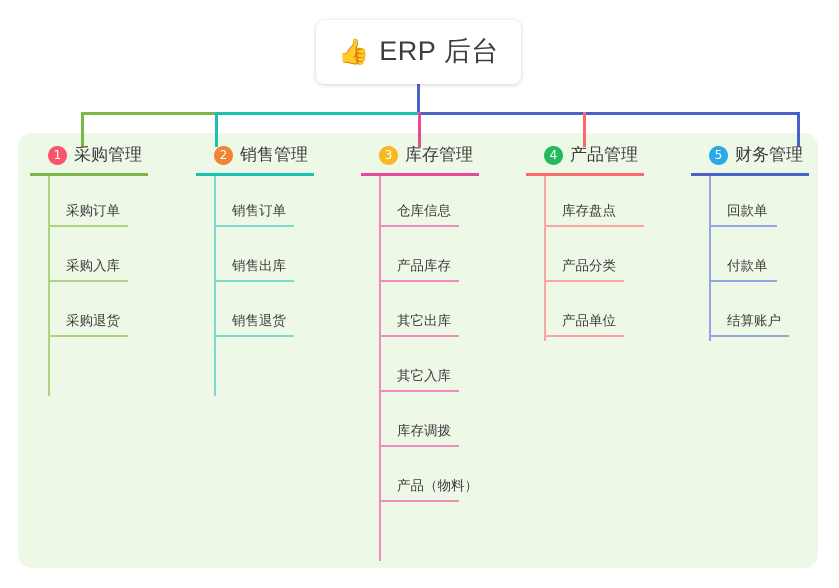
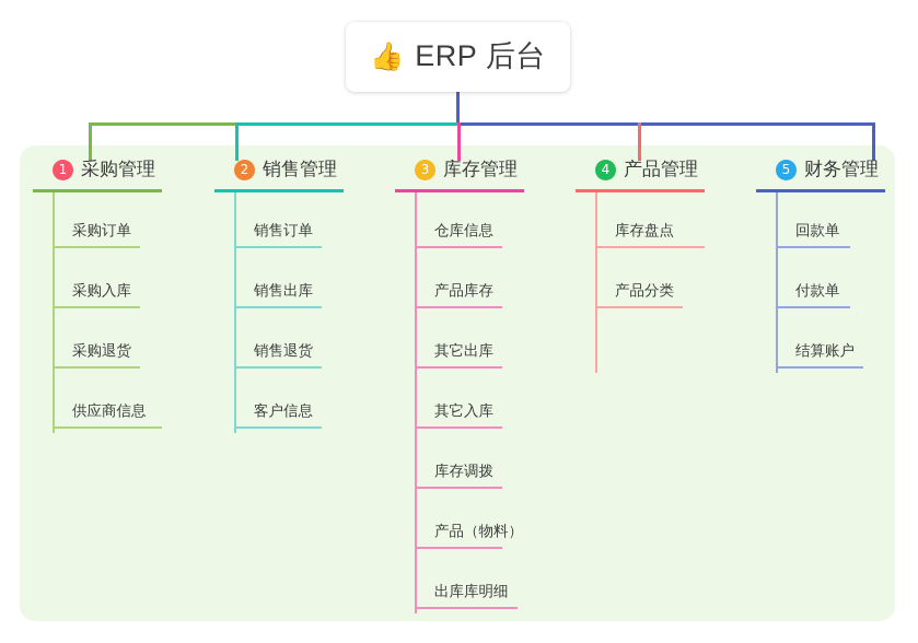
  👍
  ERP 后台
  1
  采购管理
  采购订单
  采购入库
  采购退货
+ 供应商信息
  2
  销售管理
  销售订单
  销售出库
  销售退货
+ 客户信息
  3
  库存管理
  仓库信息
  产品库存
  其它出库
  其它入库
  库存调拨
  产品（物料）
+ 出库库明细
  4
  产品管理
  库存盘点
  产品分类
- 产品单位
  5
  财务管理
  回款单
  付款单
  结算账户
